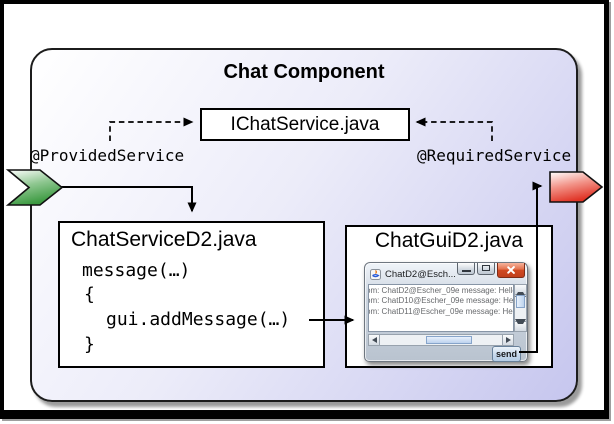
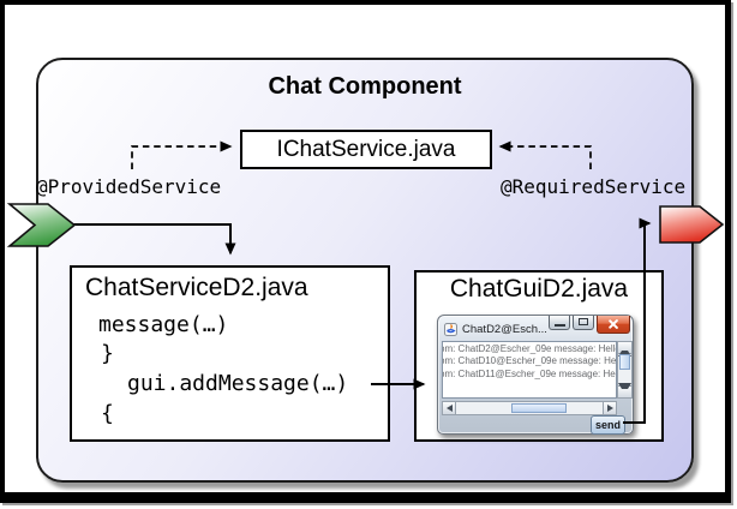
  Chat Component
  IChatService.java
  @ProvidedService
  @RequiredService
  ChatServiceD2.java
  message(…)
- {
+ }
  gui.addMessage(…)
- }
+ {
  ChatGuiD2.java
  ChatD2@Esch...
  om: ChatD2@Escher_09e message: Hell
  om: ChatD10@Escher_09e message: He
  om: ChatD11@Escher_09e message: He
  send
